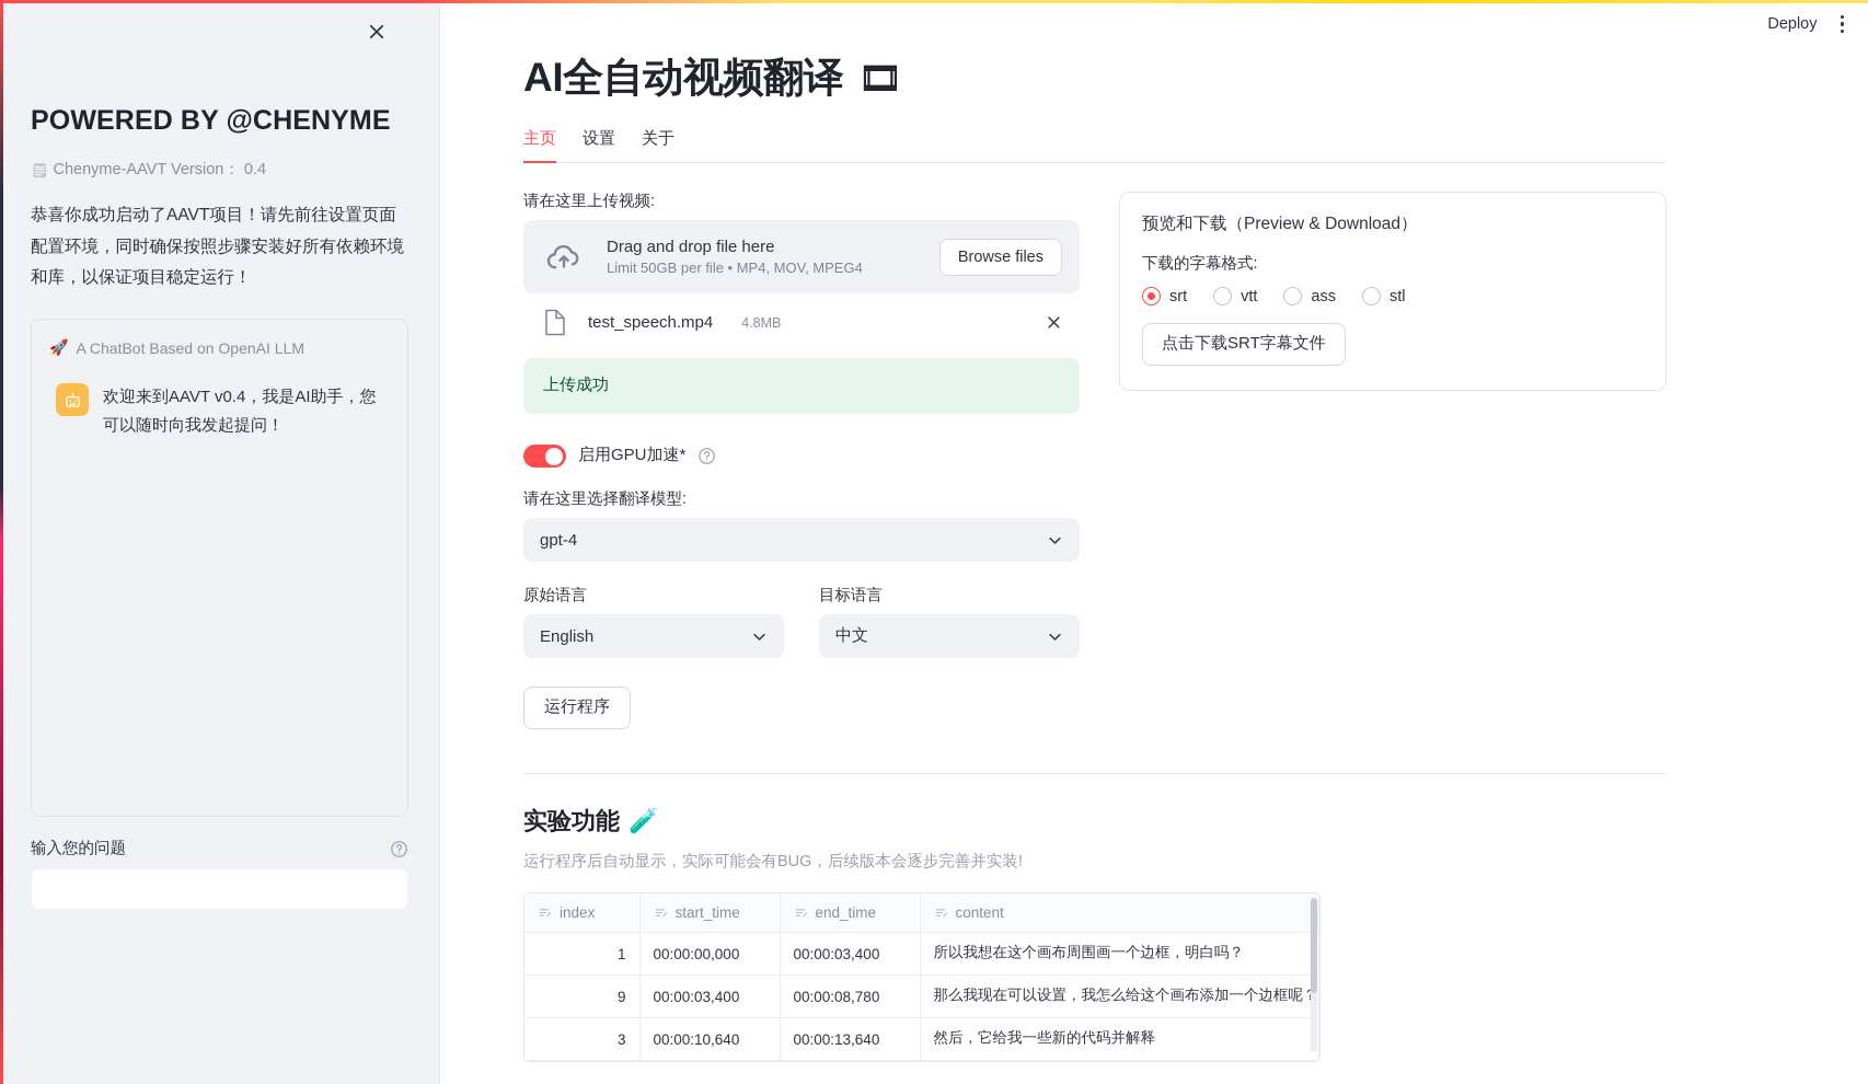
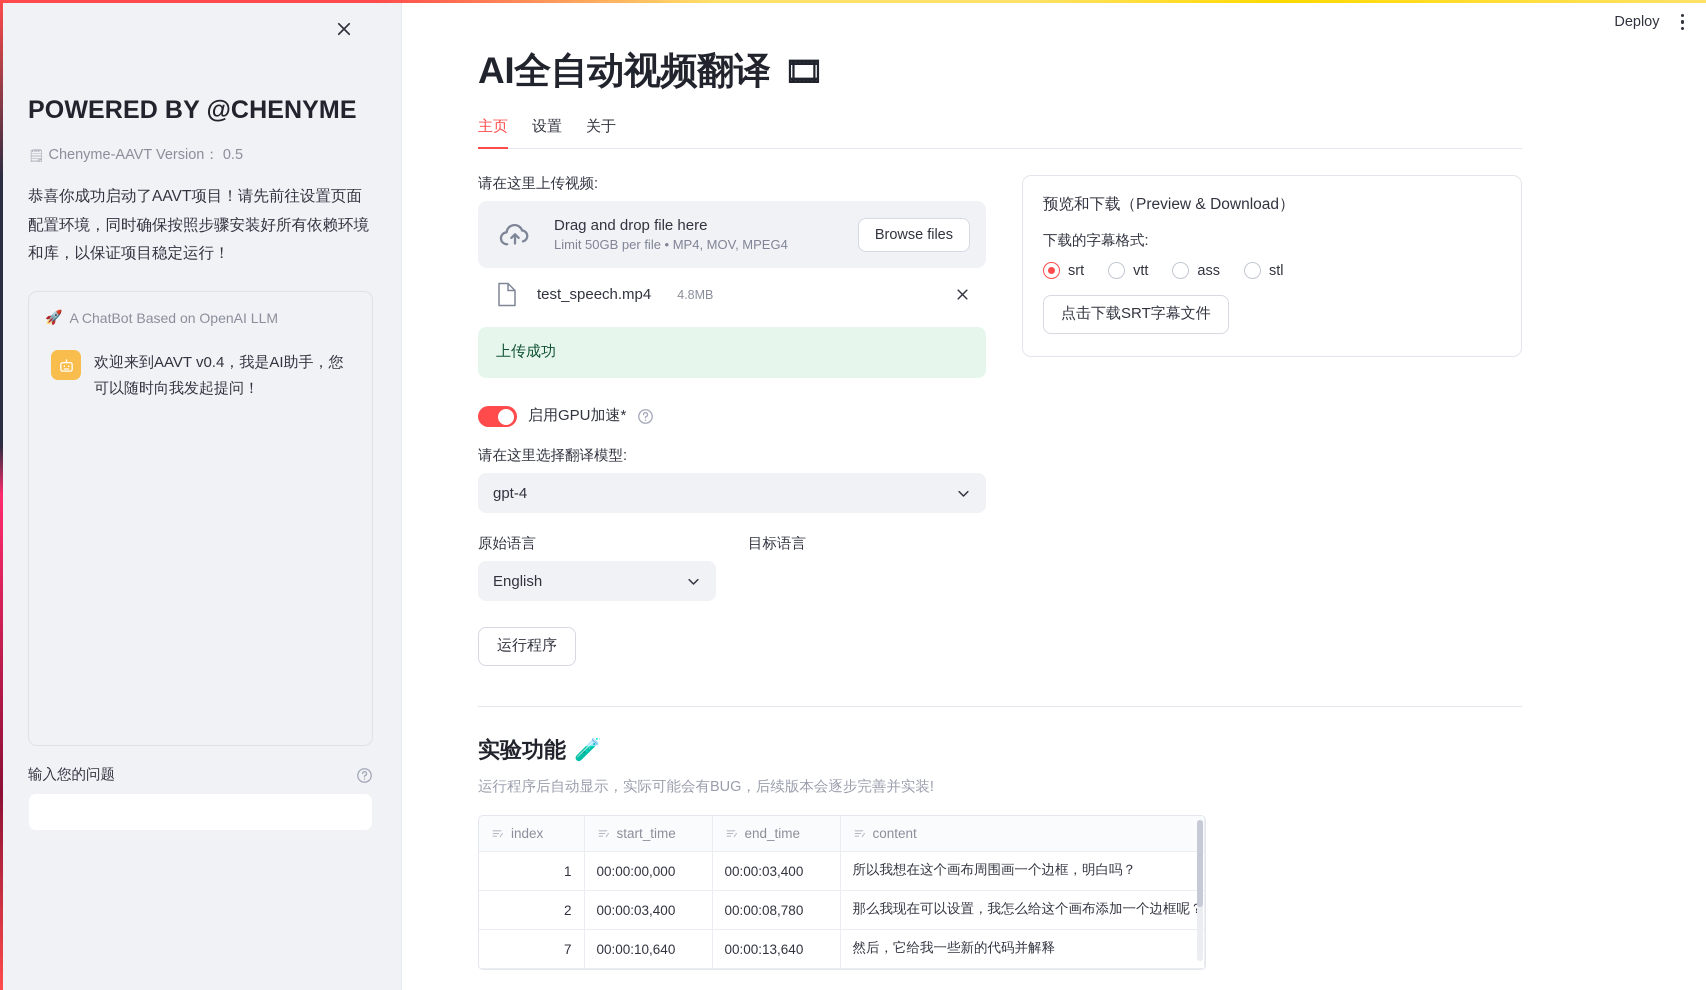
  POWERED BY @CHENYME
  🗒
- Chenyme-AAVT Version： 0.4
+ Chenyme-AAVT Version： 0.5
  恭喜你成功启动了AAVT项目！请先前往设置页面配置环境，同时确保按照步骤安装好所有依赖环境和库，以保证项目稳定运行！
  🚀
  A ChatBot Based on OpenAI LLM
  欢迎来到AAVT v0.4，我是AI助手，您可以随时向我发起提问！
  输入您的问题
  Deploy
  AI全自动视频翻译
  🎞
  主页
  设置
  关于
  请在这里上传视频:
  Drag and drop file here
  Limit 50GB per file • MP4, MOV, MPEG4
  Browse files
  test_speech.mp4
  4.8MB
  上传成功
  启用GPU加速*
  请在这里选择翻译模型:
  gpt-4
  原始语言
  English
  目标语言
- 中文
  运行程序
  预览和下载（Preview & Download）
  下载的字幕格式:
  srt
  vtt
  ass
  stl
  点击下载SRT字幕文件
  实验功能
  🧪
  运行程序后自动显示，实际可能会有BUG，后续版本会逐步完善并实装!
  index	start_time	end_time	content
  1	00:00:00,000	00:00:03,400	所以我想在这个画布周围画一个边框，明白吗？
- 9	00:00:03,400	00:00:08,780	那么我现在可以设置，我怎么给这个画布添加一个边框呢
+ 2	00:00:03,400	00:00:08,780	那么我现在可以设置，我怎么给这个画布添加一个边框呢
- 3	00:00:10,640	00:00:13,640	然后，它给我一些新的代码并解释
+ 7	00:00:10,640	00:00:13,640	然后，它给我一些新的代码并解释
